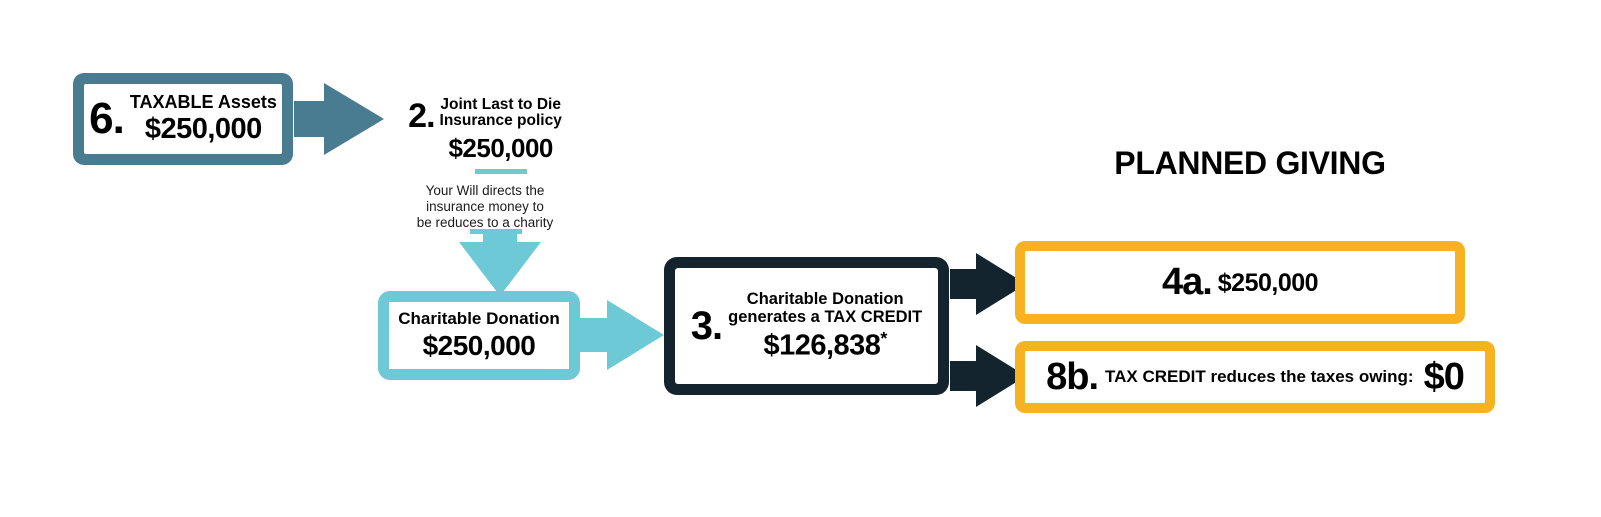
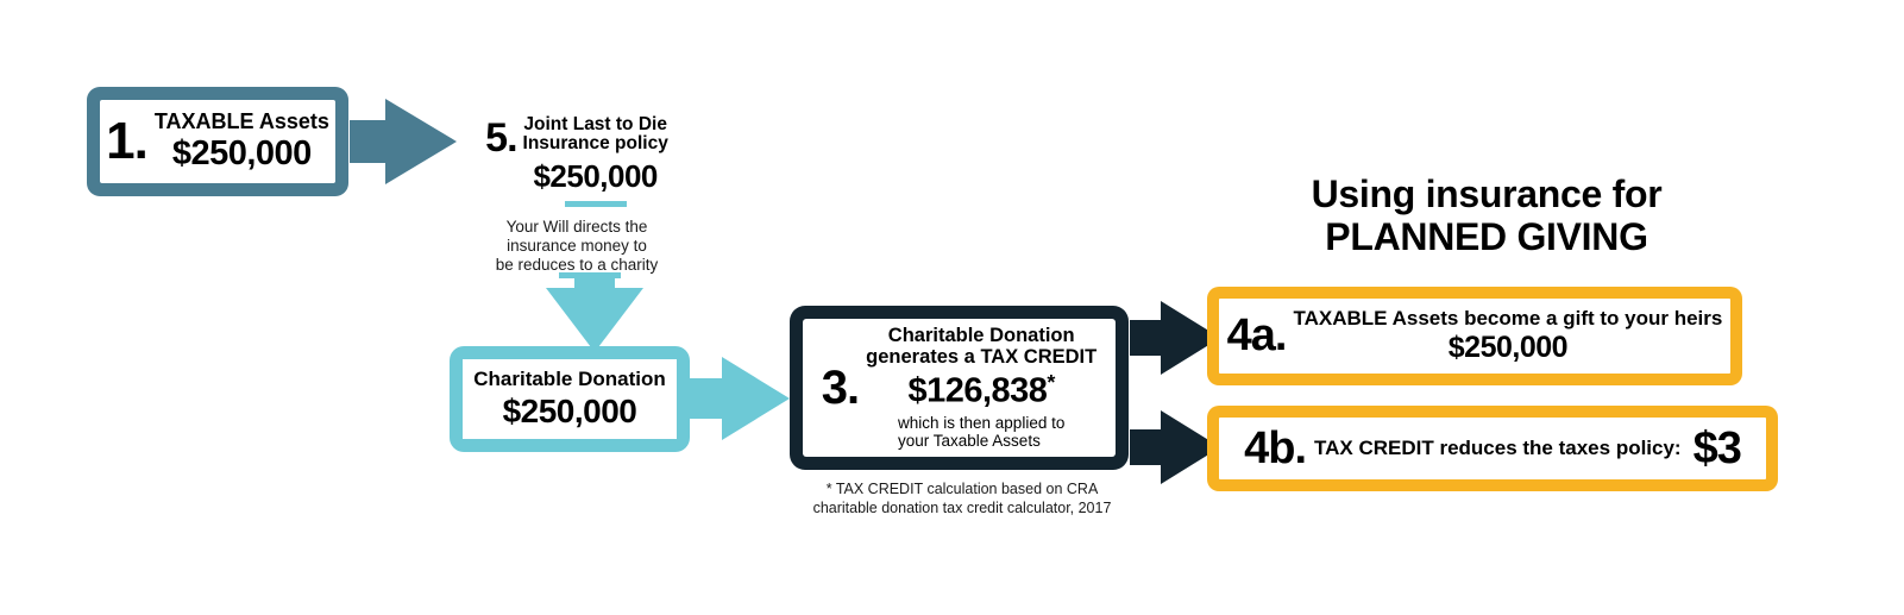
- 6.
+ 1.
  TAXABLE Assets
  $250,000
- 2.
+ 5.
  Joint Last to Die
  Insurance policy
  $250,000
  Your Will directs the
  insurance money to
  be reduces to a charity
  Charitable Donation
  $250,000
  3.
  Charitable Donation
  generates a TAX CREDIT
  $126,838*
+ which is then applied to
+ your Taxable Assets
+ * TAX CREDIT calculation based on CRA
+ charitable donation tax credit calculator, 2017
+ Using insurance for
  PLANNED GIVING
  4a.
+ TAXABLE Assets become a gift to your heirs
  $250,000
- 8b.
+ 4b.
- TAX CREDIT reduces the taxes owing:
+ TAX CREDIT reduces the taxes policy:
- $0
+ $3
